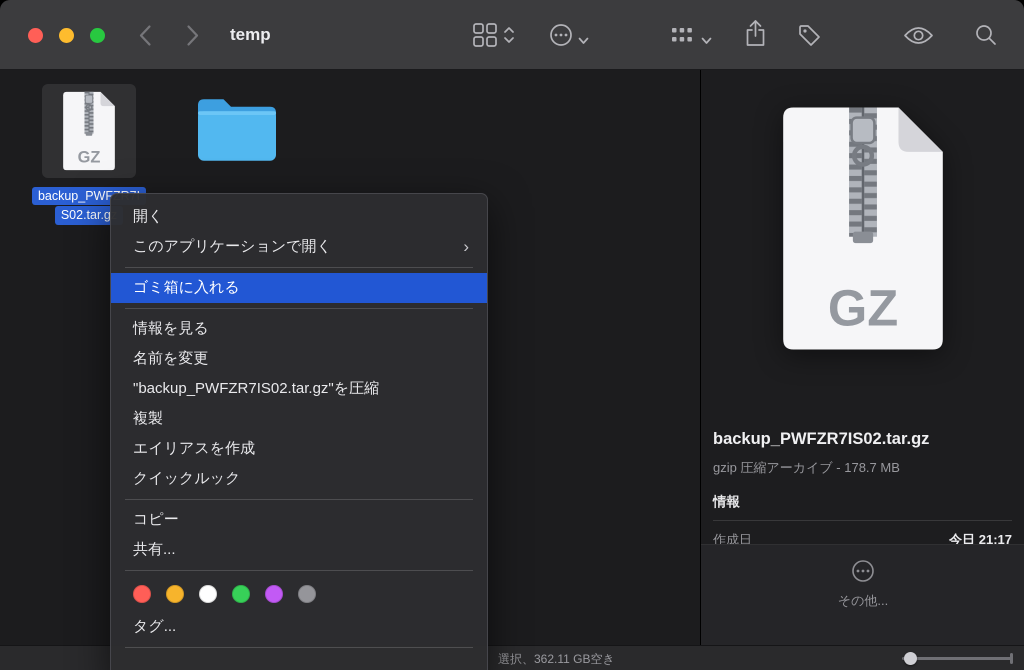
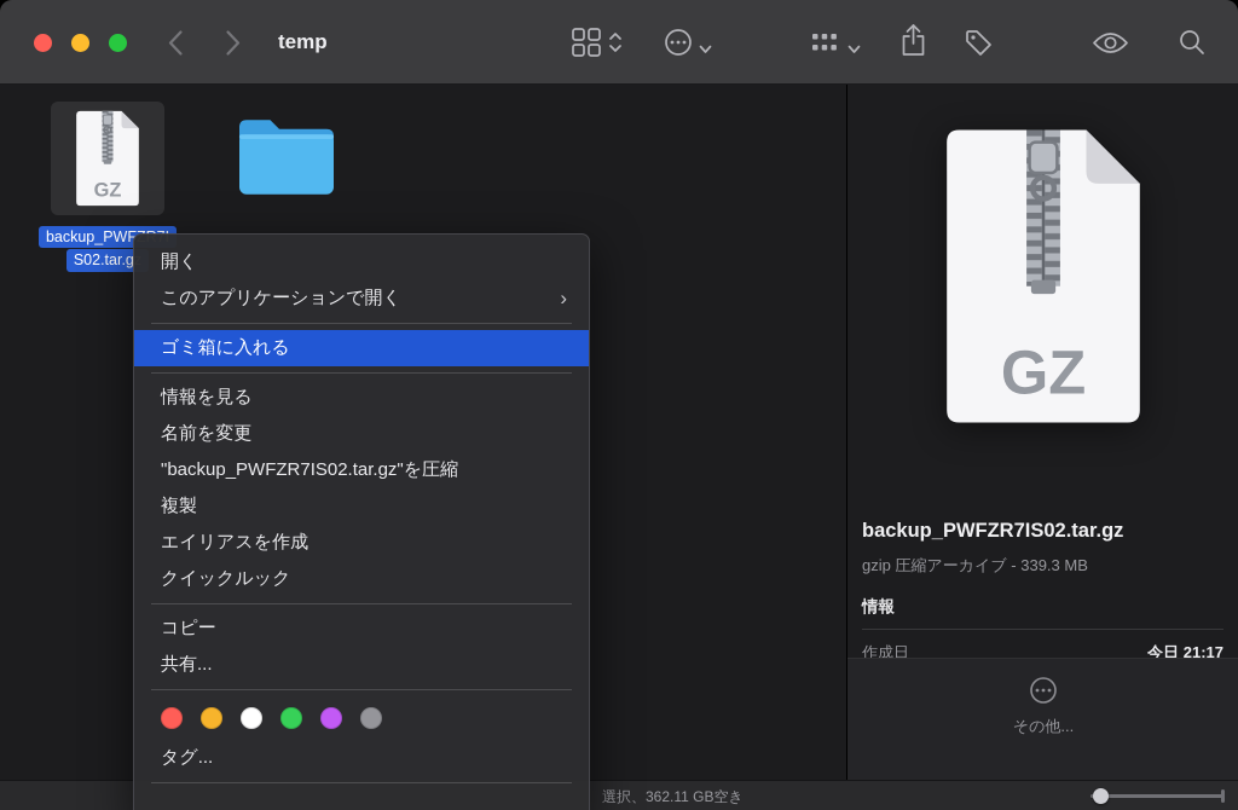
  temp
  backup_PWF
  S02.tar.g
  開く
  このアプリケーションで開く
  ›
  ゴミ箱に入れる
  情報を見る
  名前を変更
  "backup_PWFZR7IS02.tar.gz"を圧縮
  複製
  エイリアスを作成
  クイックルック
  コピー
  共有...
  タグ...
  backup_PWFZR7IS02.tar.gz
- gzip 圧縮アーカイブ - 178.7 MB
+ gzip 圧縮アーカイブ - 339.3 MB
  情報
  作成日
  今日 21:17
  その他...
  選択、362.11 GB空き
